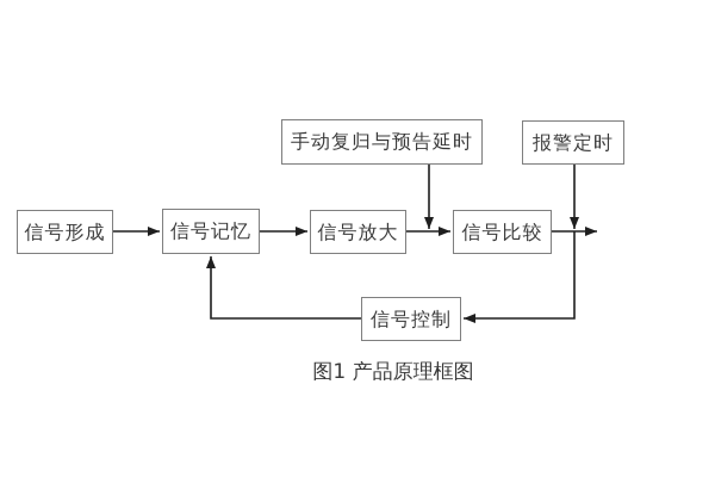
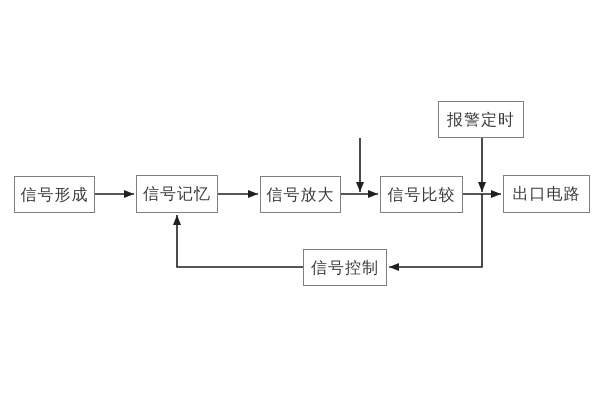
- 手动复归与预告延时
  报警定时
  信号形成
  信号记忆
  信号放大
  信号比较
+ 出口电路
  信号控制
- 图1 产品原理框图
